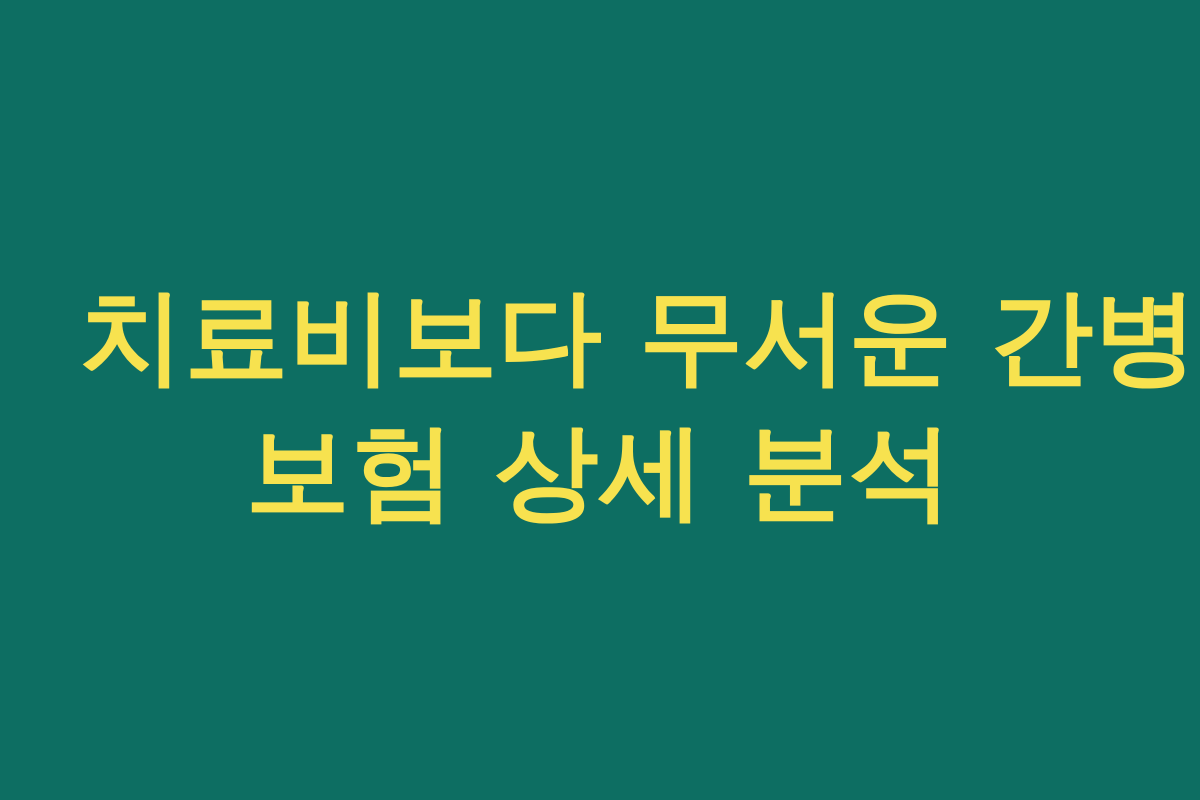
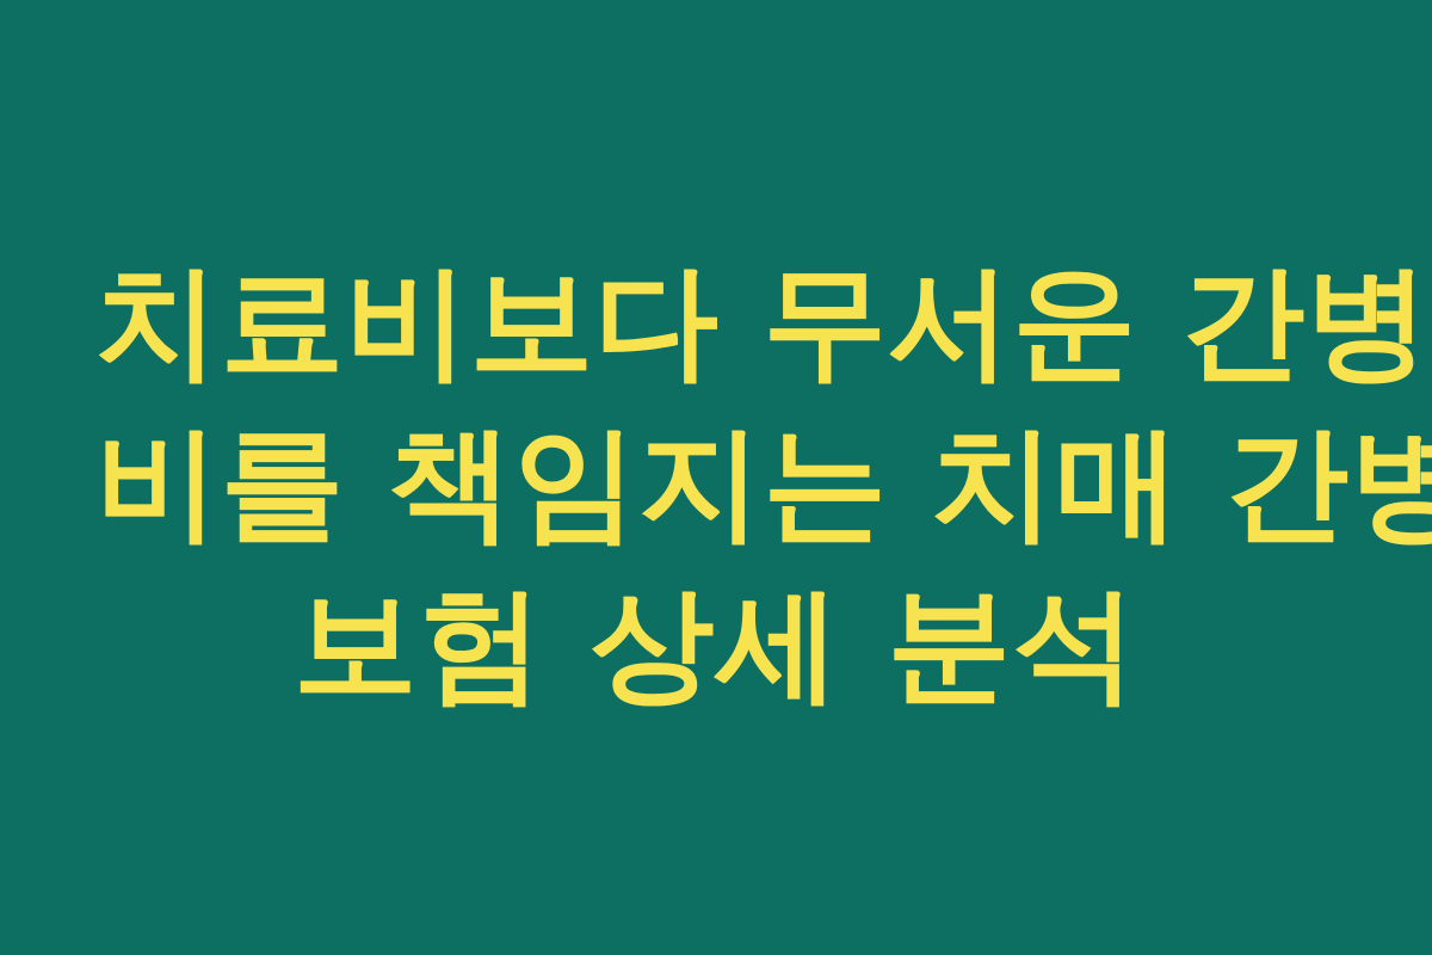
  치료비보다 무서운 간병
+ 비를 책임지는 치매 간병
  보험 상세 분석
